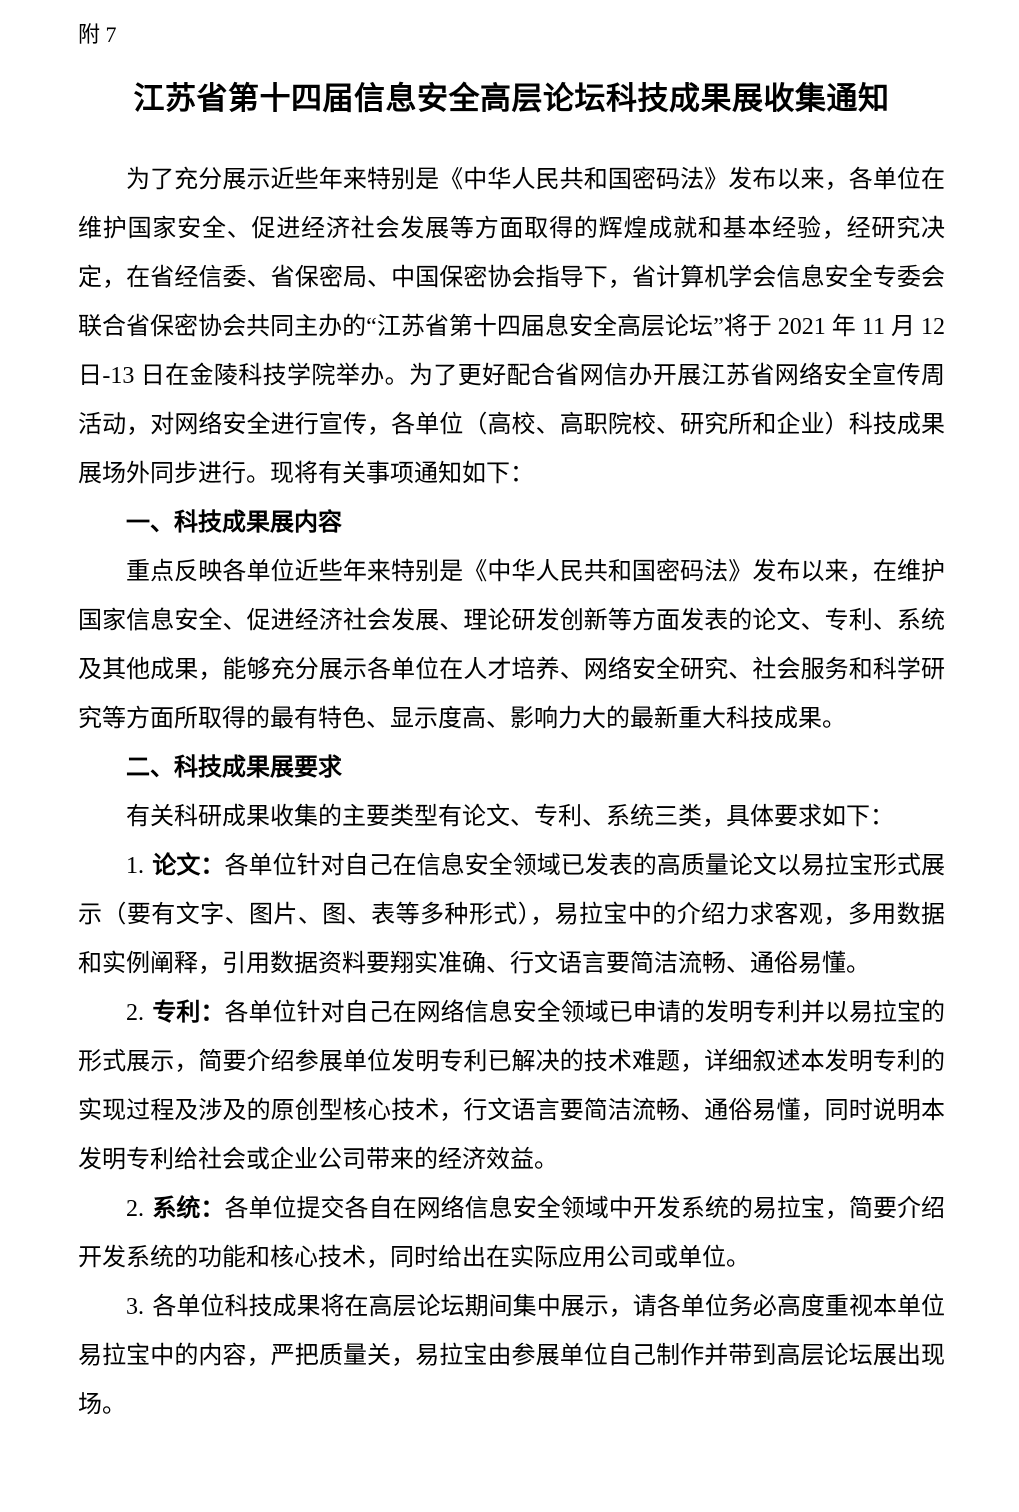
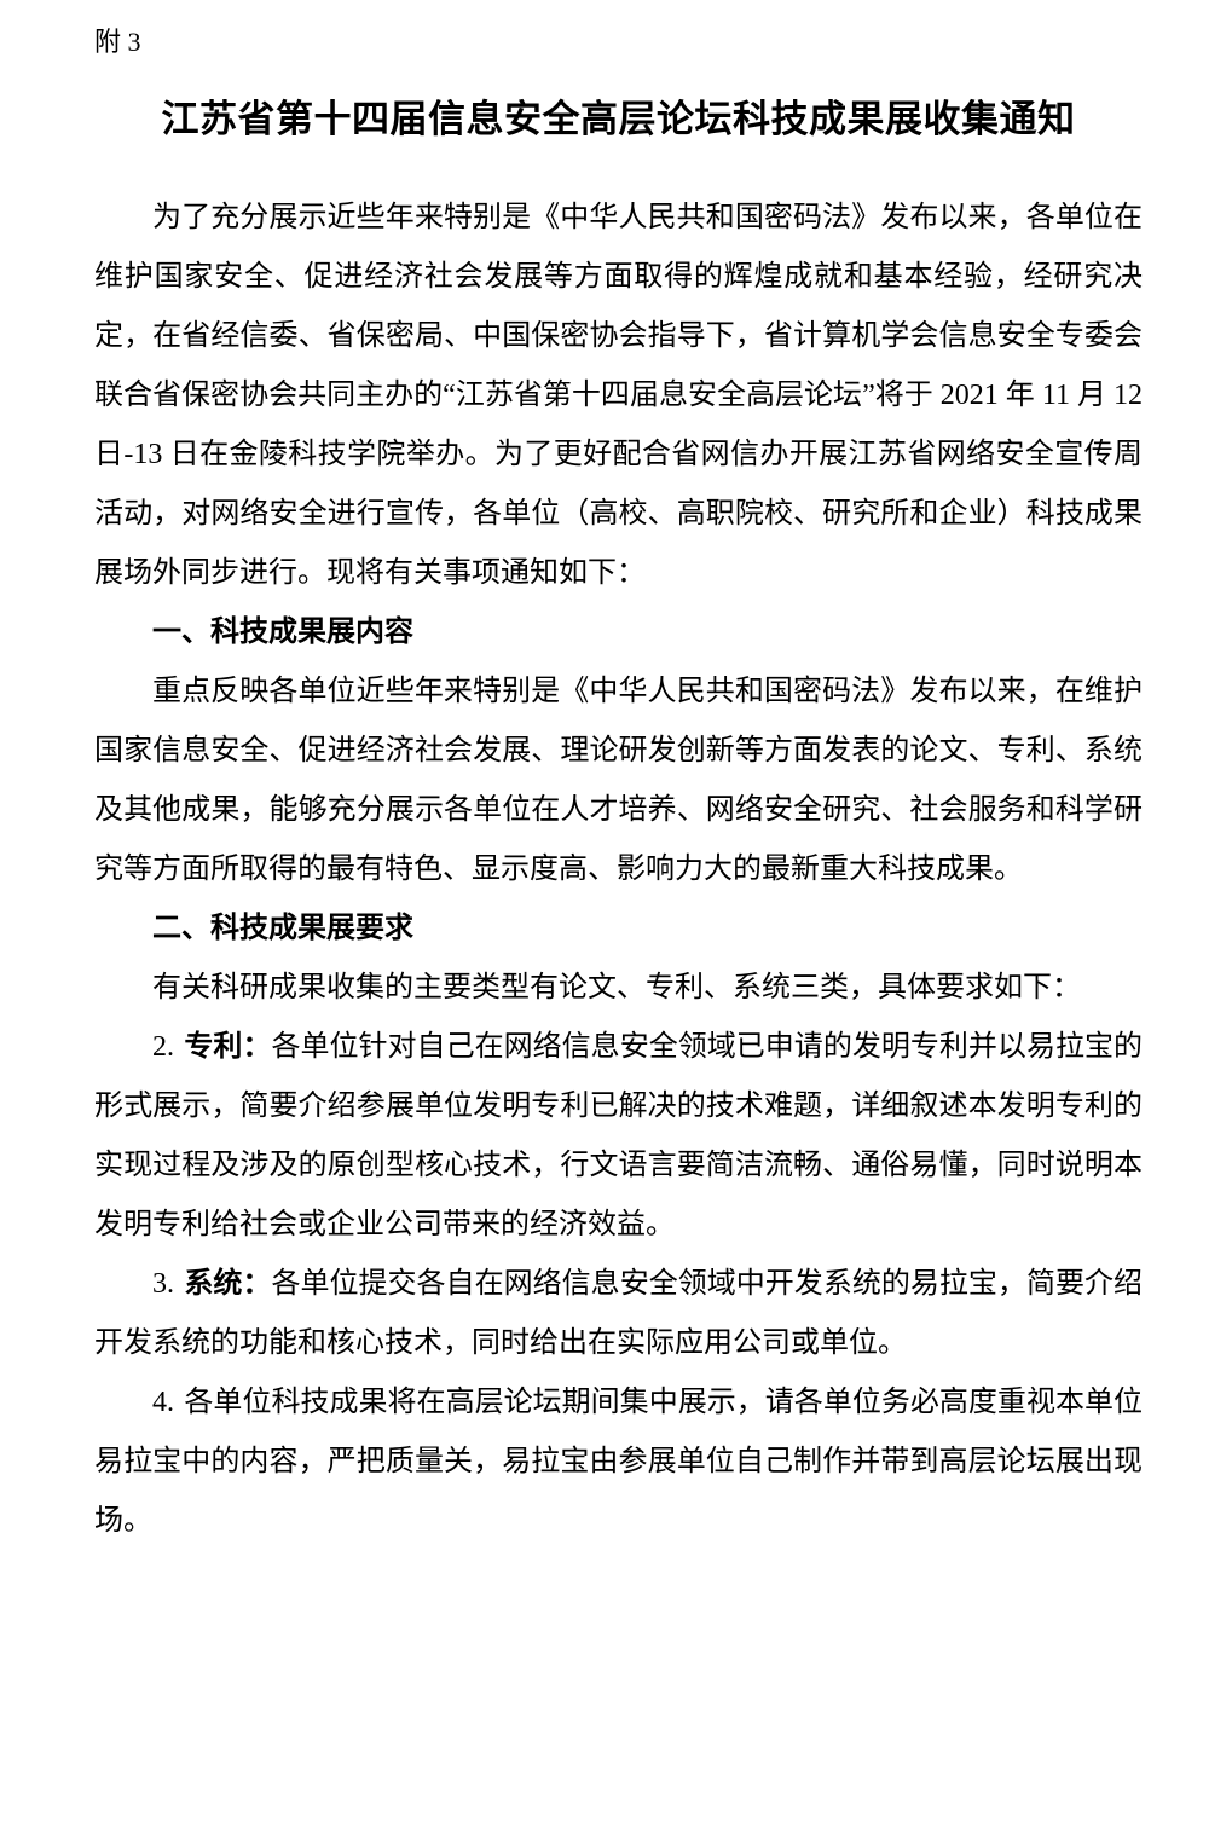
- 附 7
+ 附 3
  江苏省第十四届信息安全高层论坛科技成果展收集通知
  为了充分展示近些年来特别是《中华人民共和国密码法》发布以来，各单位在维护国家安全、促进经济社会发展等方面取得的辉煌成就和基本经验，经研究决定，在省经信委、省保密局、中国保密协会指导下，省计算机学会信息安全专委会联合省保密协会共同主办的“江苏省第十四届息安全高层论坛”将于 2021 年 11 月 12 日-13 日在金陵科技学院举办。为了更好配合省网信办开展江苏省网络安全宣传周活动，对网络安全进行宣传，各单位（高校、高职院校、研究所和企业）科技成果展场外同步进行。现将有关事项通知如下：
  一、科技成果展内容
  重点反映各单位近些年来特别是《中华人民共和国密码法》发布以来，在维护国家信息安全、促进经济社会发展、理论研发创新等方面发表的论文、专利、系统及其他成果，能够充分展示各单位在人才培养、网络安全研究、社会服务和科学研究等方面所取得的最有特色、显示度高、影响力大的最新重大科技成果。
  二、科技成果展要求
  有关科研成果收集的主要类型有论文、专利、系统三类，具体要求如下：
- 1. 论文：各单位针对自己在信息安全领域已发表的高质量论文以易拉宝形式展示（要有文字、图片、图、表等多种形式），易拉宝中的介绍力求客观，多用数据和实例阐释，引用数据资料要翔实准确、行文语言要简洁流畅、通俗易懂。
  2. 专利：各单位针对自己在网络信息安全领域已申请的发明专利并以易拉宝的形式展示，简要介绍参展单位发明专利已解决的技术难题，详细叙述本发明专利的实现过程及涉及的原创型核心技术，行文语言要简洁流畅、通俗易懂，同时说明本发明专利给社会或企业公司带来的经济效益。
- 2. 系统：各单位提交各自在网络信息安全领域中开发系统的易拉宝，简要介绍开发系统的功能和核心技术，同时给出在实际应用公司或单位。
+ 3. 系统：各单位提交各自在网络信息安全领域中开发系统的易拉宝，简要介绍开发系统的功能和核心技术，同时给出在实际应用公司或单位。
- 3. 各单位科技成果将在高层论坛期间集中展示，请各单位务必高度重视本单位易拉宝中的内容，严把质量关，易拉宝由参展单位自己制作并带到高层论坛展出现场。
+ 4. 各单位科技成果将在高层论坛期间集中展示，请各单位务必高度重视本单位易拉宝中的内容，严把质量关，易拉宝由参展单位自己制作并带到高层论坛展出现场。
